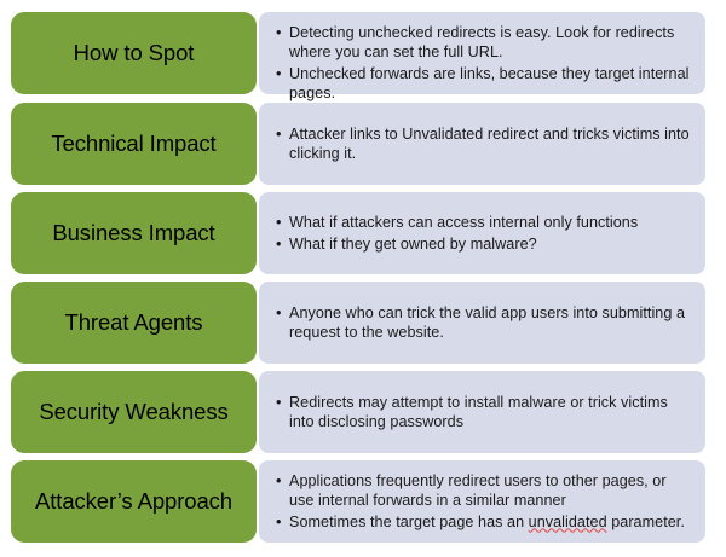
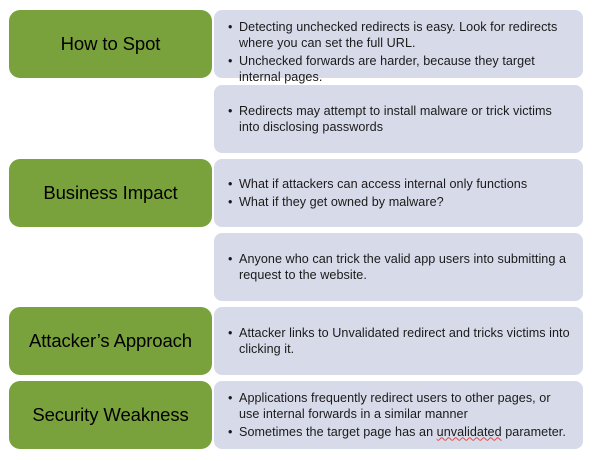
  How to Spot
  •
  Detecting unchecked redirects is easy. Look for redirects where you can set the full URL.
  •
- Unchecked forwards are links, because they target internal pages.
+ Unchecked forwards are harder, because they target internal pages.
- Technical Impact
  •
- Attacker links to Unvalidated redirect and tricks victims into clicking it.
+ Redirects may attempt to install malware or trick victims into disclosing passwords
  Business Impact
  •
  What if attackers can access internal only functions
  •
  What if they get owned by malware?
- Threat Agents
  •
  Anyone who can trick the valid app users into submitting a request to the website.
- Security Weakness
+ Attacker’s Approach
  •
- Redirects may attempt to install malware or trick victims into disclosing passwords
+ Attacker links to Unvalidated redirect and tricks victims into clicking it.
- Attacker’s Approach
+ Security Weakness
  •
  Applications frequently redirect users to other pages, or use internal forwards in a similar manner
  •
  Sometimes the target page has an unvalidated parameter.
